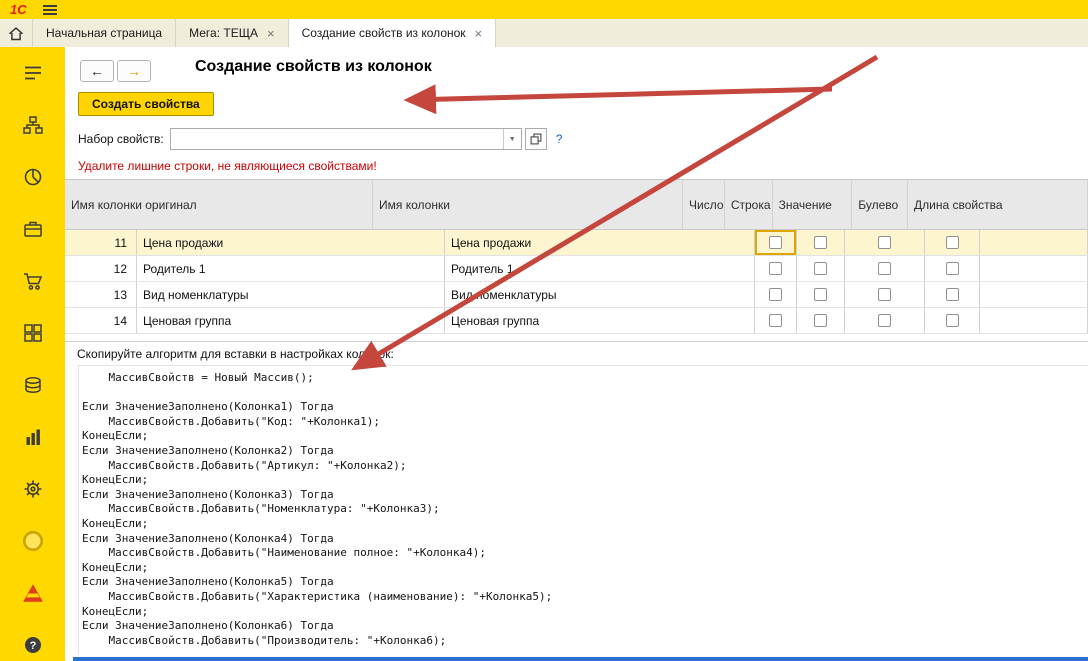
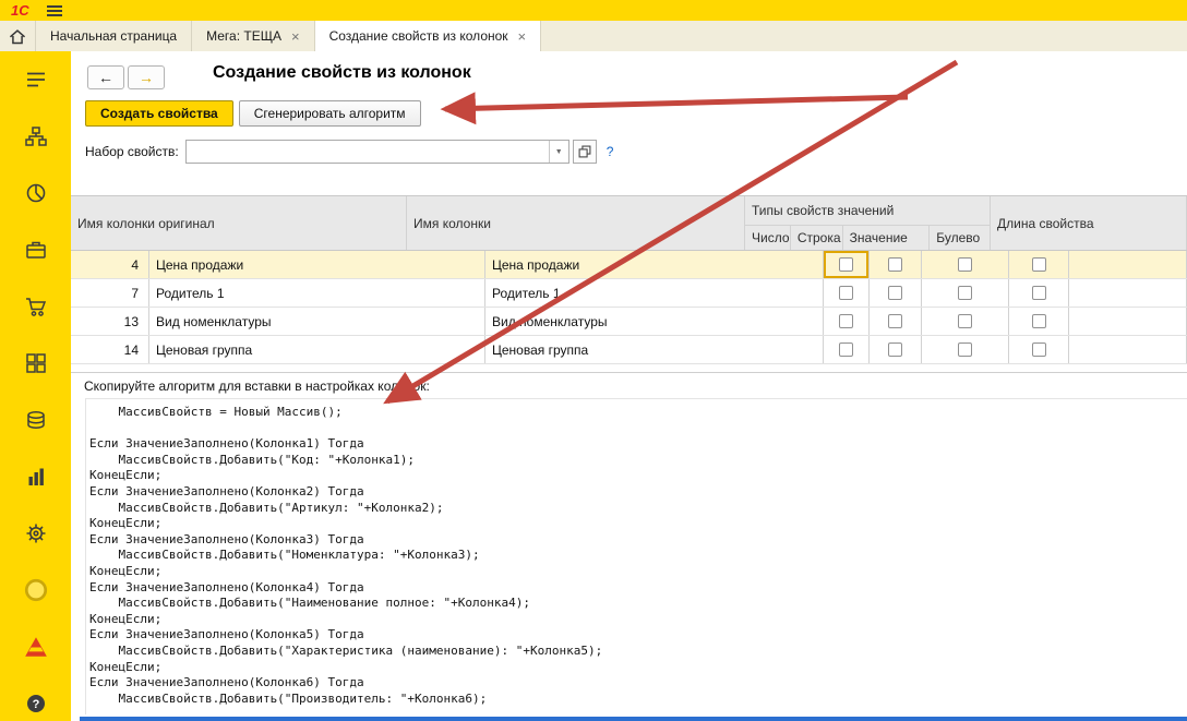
  1С
  Начальная страница
  Мега: ТЕЩА
  ×
  Создание свойств из колонок
  ×
  ?
  ←
  →
  Создание свойств из колонок
  Создать свойства
+ Сгенерировать алгоритм
  Набор свойств:
  ?
- Удалите лишние строки, не являющиеся свойствами!
  Имя колонки оригинал
  Имя колонки
+ Типы свойств значений
  Число
  Строка
  Значение
  Булево
  Длина свойства
- 11
+ 4
  Цена продажи
  Цена продажи
- 12
+ 7
  Родитель 1
  Родитель 1
  13
  Вид номенклатуры
  Видоменклатуры
  14
  Ценовая группа
  Ценовая группа
  Скопируйте алгоритм для вставки в настройках колок:
  МассивСвойств = Новый Массив();
  Если ЗначениеЗаполнено(Колонка1) Тогда
  МассивСвойств.Добавить("Код: "+Колонка1);
  КонецЕсли;
  Если ЗначениеЗаполнено(Колонка2) Тогда
  МассивСвойств.Добавить("Артикул: "+Колонка2);
  КонецЕсли;
  Если ЗначениеЗаполнено(Колонка3) Тогда
  МассивСвойств.Добавить("Номенклатура: "+Колонка3);
  КонецЕсли;
  Если ЗначениеЗаполнено(Колонка4) Тогда
  МассивСвойств.Добавить("Наименование полное: "+Колонка4);
  КонецЕсли;
  Если ЗначениеЗаполнено(Колонка5) Тогда
  МассивСвойств.Добавить("Характеристика (наименование): "+Колонка5);
  КонецЕсли;
  Если ЗначениеЗаполнено(Колонка6) Тогда
  МассивСвойств.Добавить("Производитель: "+Колонка6);
